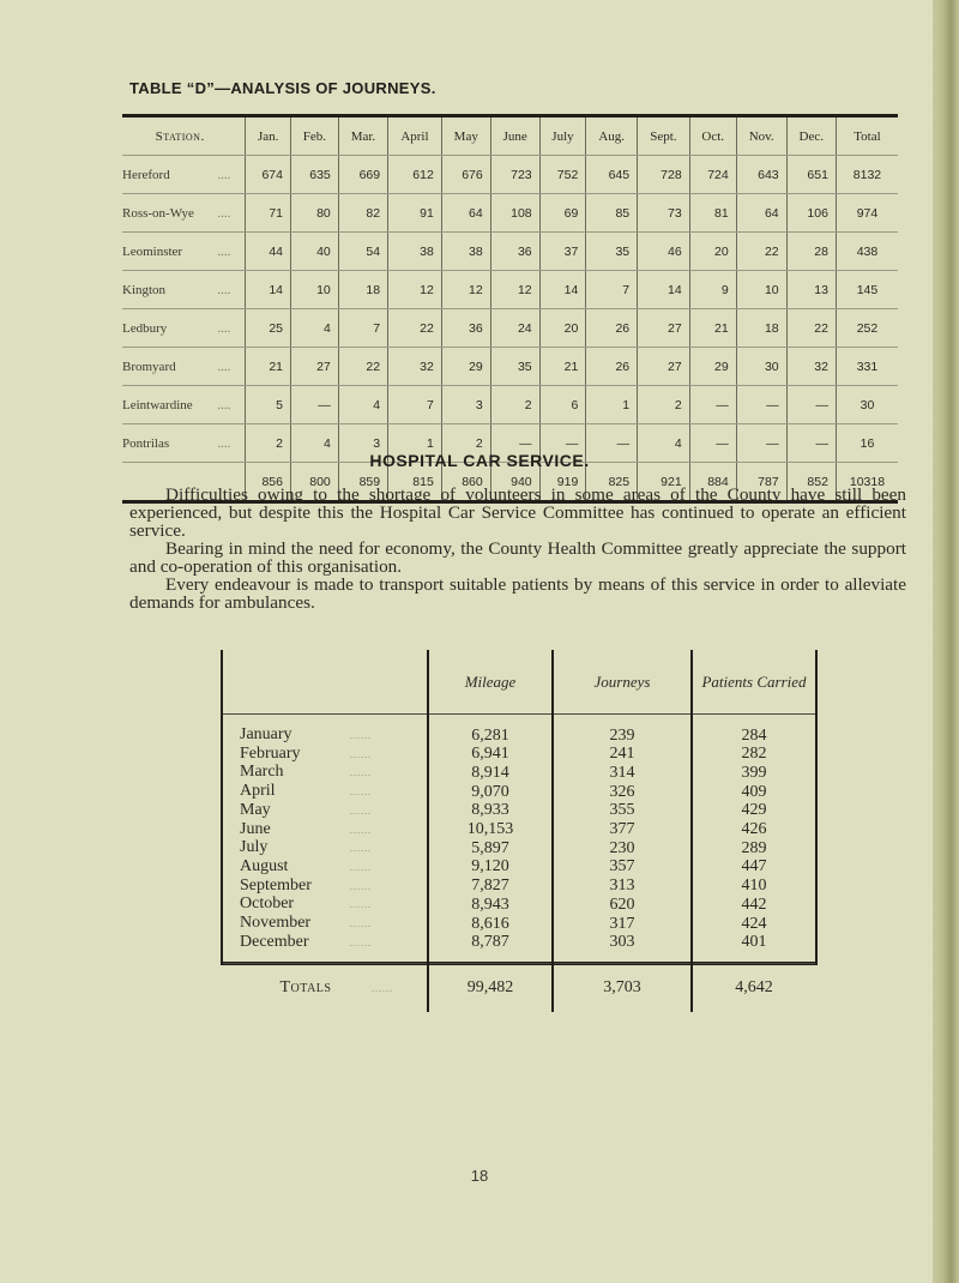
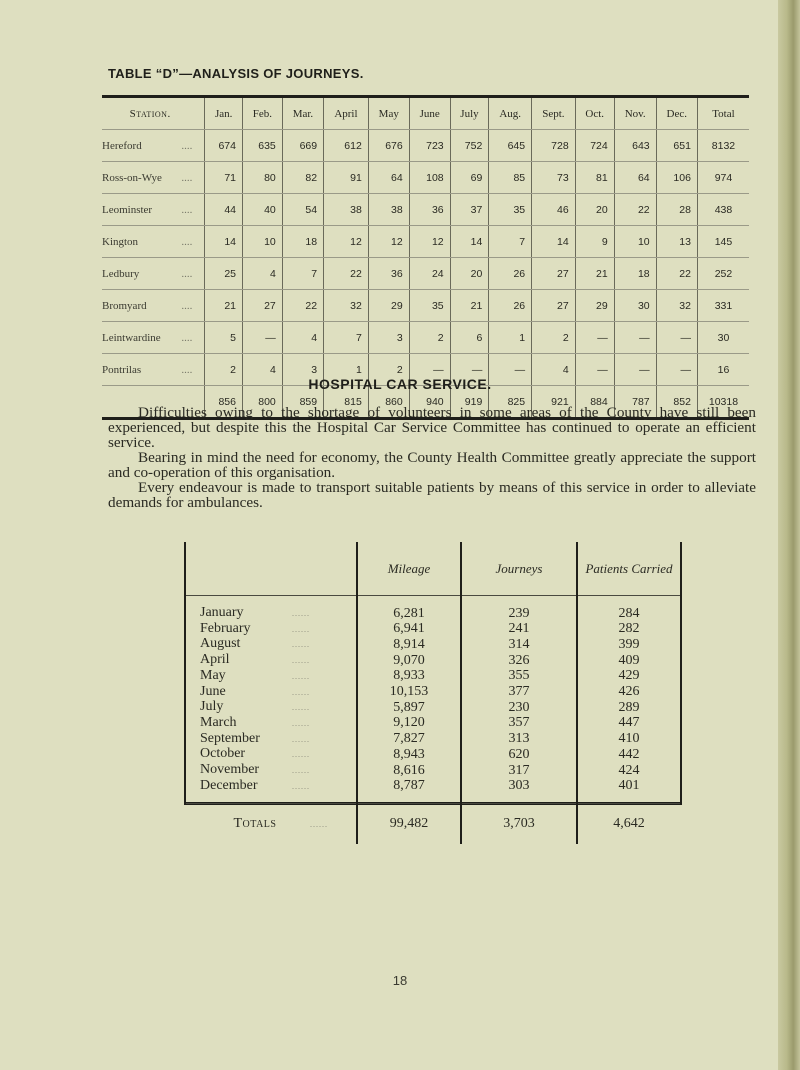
  TABLE “D”—ANALYSIS OF JOURNEYS.
  Station.	Jan.	Feb.	Mar.	April	May	June	July	Aug.	Sept.	Oct.	Nov.	Dec.	Total
  ....Hereford	674	635	669	612	676	723	752	645	728	724	643	651	8132
  ....Ross-on-Wye	71	80	82	91	64	108	69	85	73	81	64	106	974
  ....Leominster	44	40	54	38	38	36	37	35	46	20	22	28	438
  ....Kington	14	10	18	12	12	12	14	7	14	9	10	13	145
  ....Ledbury	25	4	7	22	36	24	20	26	27	21	18	22	252
  ....Bromyard	21	27	22	32	29	35	21	26	27	29	30	32	331
  ....Leintwardine	5	—	4	7	3	2	6	1	2	—	—	—	30
  ....Pontrilas	2	4	3	1	2	—	—	—	4	—	—	—	16
  	856	800	859	815	860	940	919	825	921	884	787	852	10318
  HOSPITAL CAR SERVICE.
  Difficulties owing to the shortage of volunteers in some areas of the County have still been experienced, but despite this the Hospital Car Service Committee has continued to operate an efficient service.
  Bearing in mind the need for economy, the County Health Committee greatly appreciate the support and co-operation of this organisation.
  Every endeavour is made to transport suitable patients by means of this service in order to alleviate demands for ambulances.
  	Mileage	Journeys	Patients Carried
  January ......	6,281	239	284
  February ......	6,941	241	282
- March ......	8,914	314	399
+ August ......	8,914	314	399
  April ......	9,070	326	409
  May ......	8,933	355	429
  June ......	10,153	377	426
  July ......	5,897	230	289
- August ......	9,120	357	447
+ March ......	9,120	357	447
  September ......	7,827	313	410
  October ......	8,943	620	442
  November ......	8,616	317	424
  December ......	8,787	303	401
  Totals ......	99,482	3,703	4,642
  18
